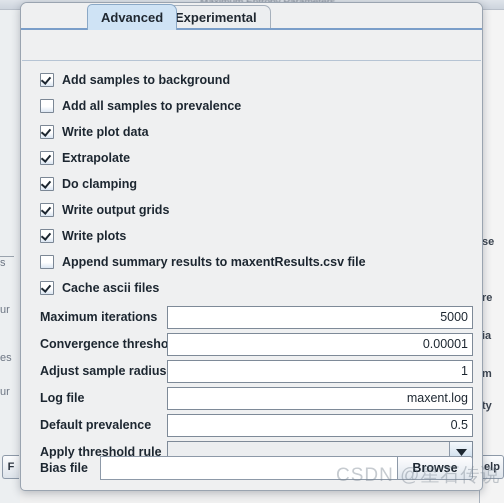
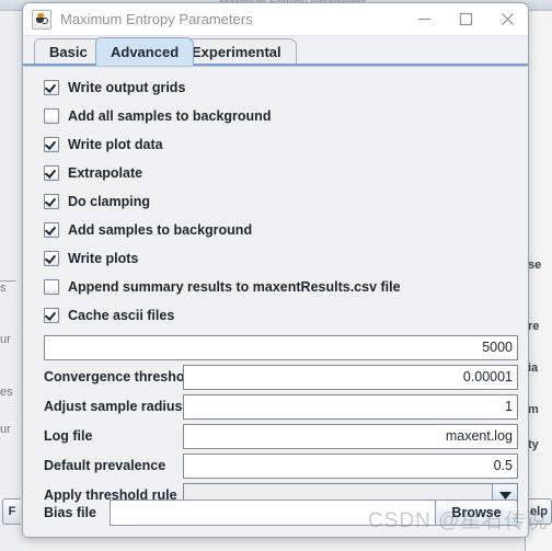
  s
  ur
  es
  ur
  se
  re
  ia
  m
  ty
  F
  elp
+ Maximum Entropy Parameters
+ Basic
  Advanced
  Experimental
- Add samples to background
+ Write output grids
- Add all samples to prevalence
+ Add all samples to background
  Write plot data
  Extrapolate
  Do clamping
- Write output grids
+ Add samples to background
  Write plots
  Append summary results to maxentResults.csv file
  Cache ascii files
- Maximum iterations
  5000
  Convergence thresho
  0.00001
  Adjust sample radius
  1
  Log file
  maxent.log
  Default prevalence
  0.5
  Apply threshold rule
  Bias file
  Browse
  CSDN @星石传说
